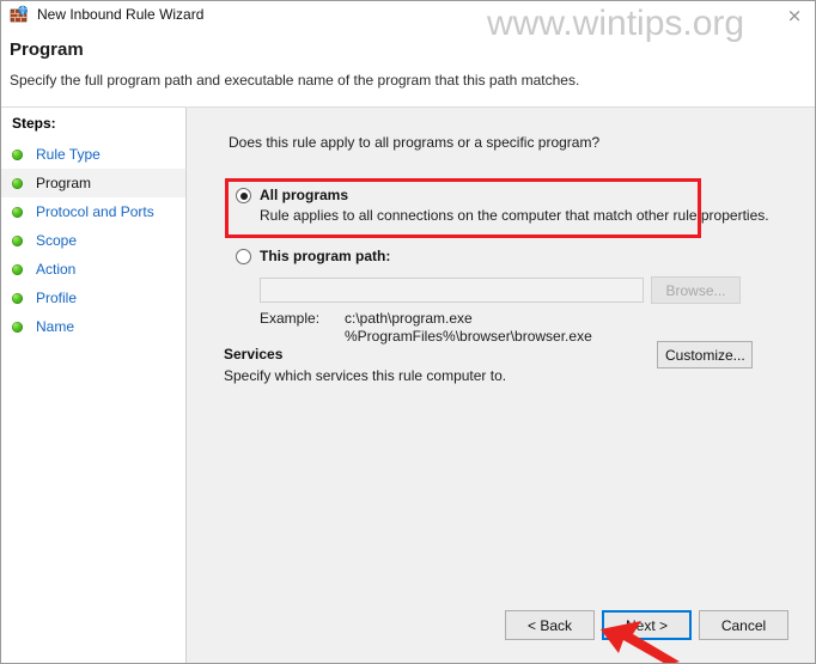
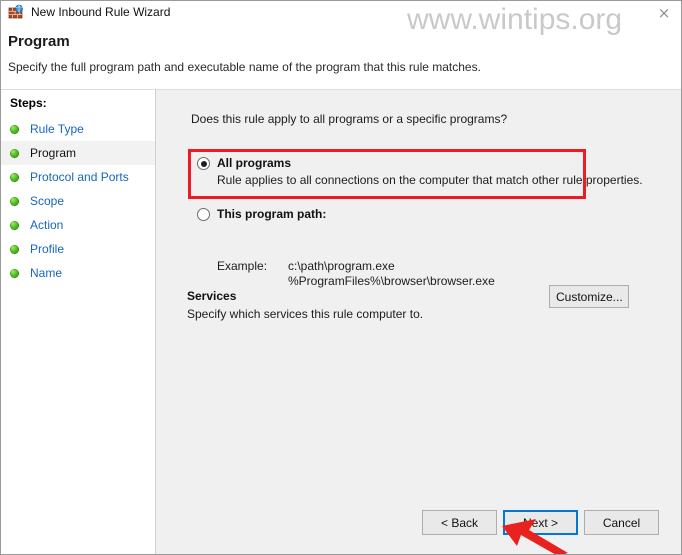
  New Inbound Rule Wizard
  ×
  Program
- Specify the full program path and executable name of the program that this path matches.
+ Specify the full program path and executable name of the program that this rule matches.
  Steps:
  Rule Type
  Program
  Protocol and Ports
  Scope
  Action
  Profile
  Name
- Does this rule apply to all programs or a specific program?
+ Does this rule apply to all programs or a specific programs?
  All programs
  Rule applies to all connections on the computer that match other rule properties.
  This program path:
- Browse...
  Example:
  c:\path\program.exe
  %ProgramFiles%\browser\browser.exe
  Services
  Specify which services this rule computer to.
  Customize...
  < Back
  ext >
  Cancel
  www.wintips.org
